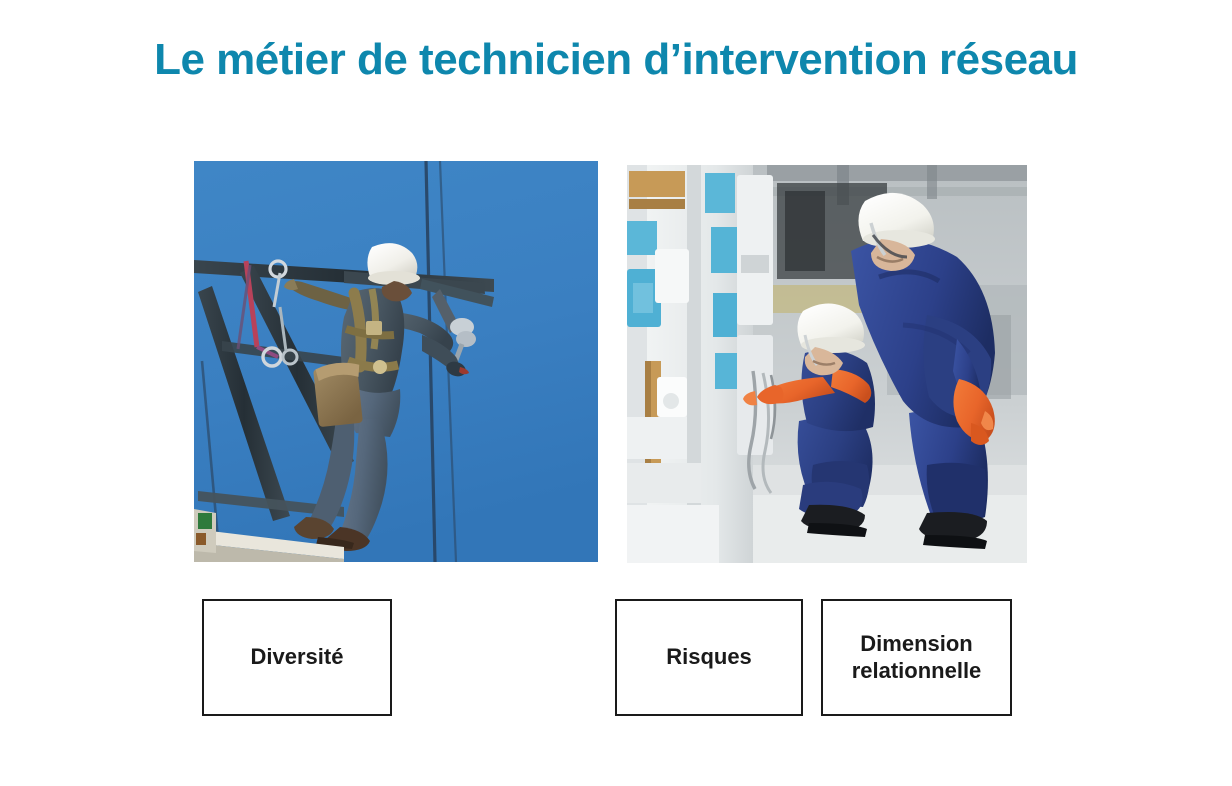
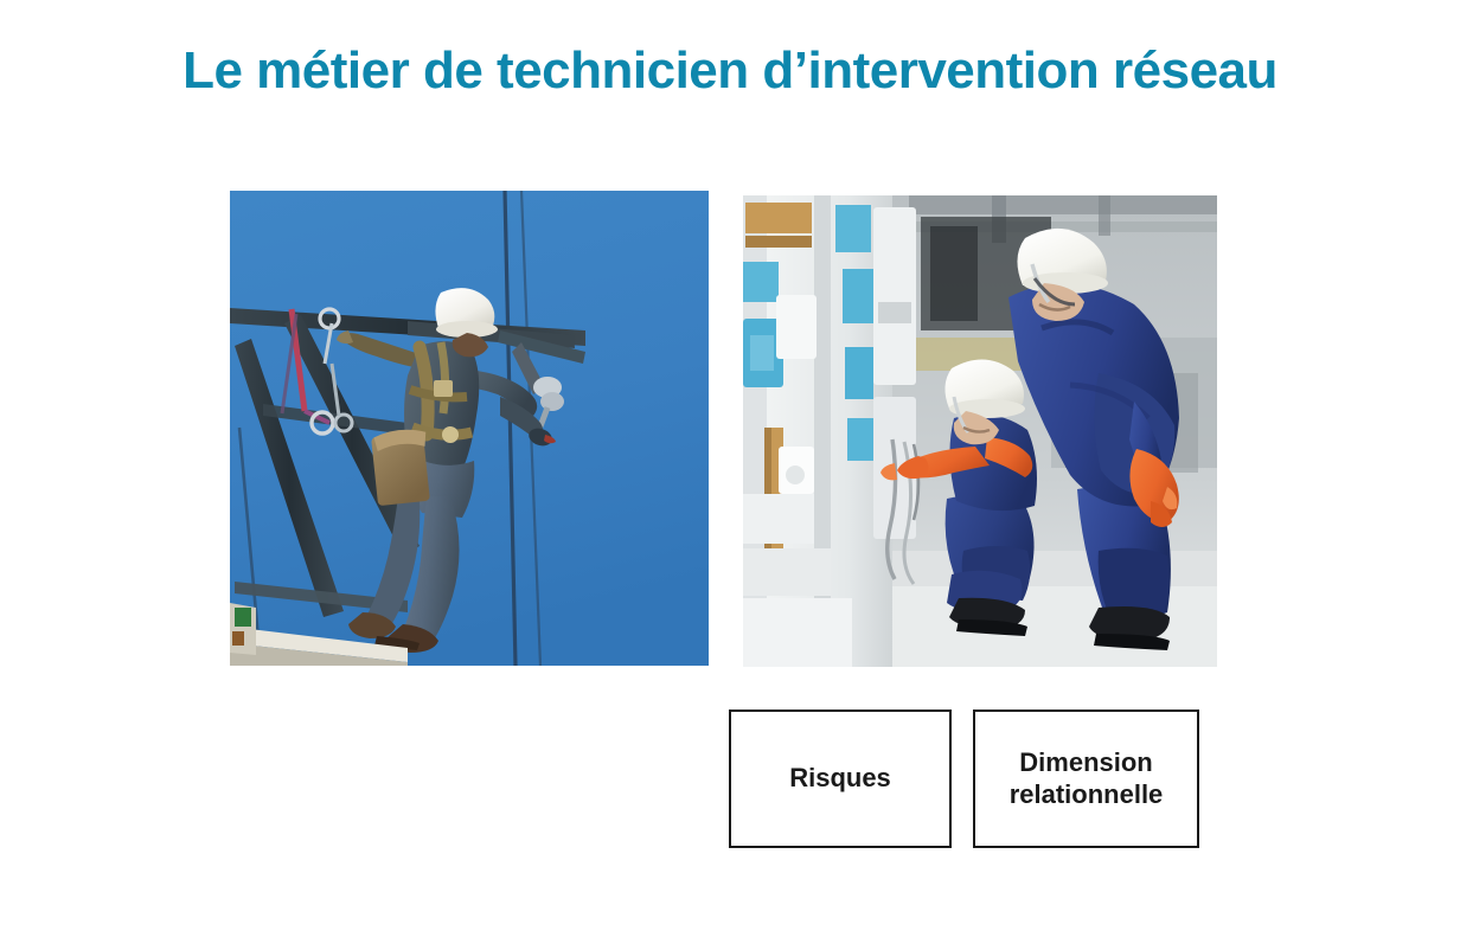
  Le métier de technicien d’intervention réseau
- Diversité
  Risques
  Dimension
  relationnelle
